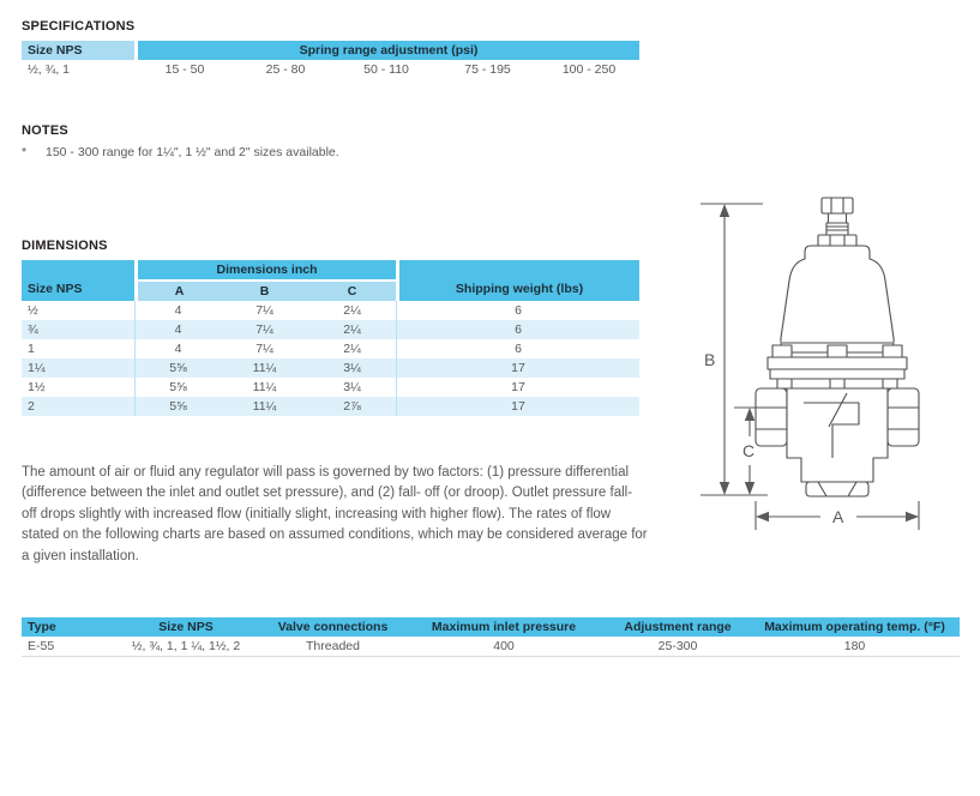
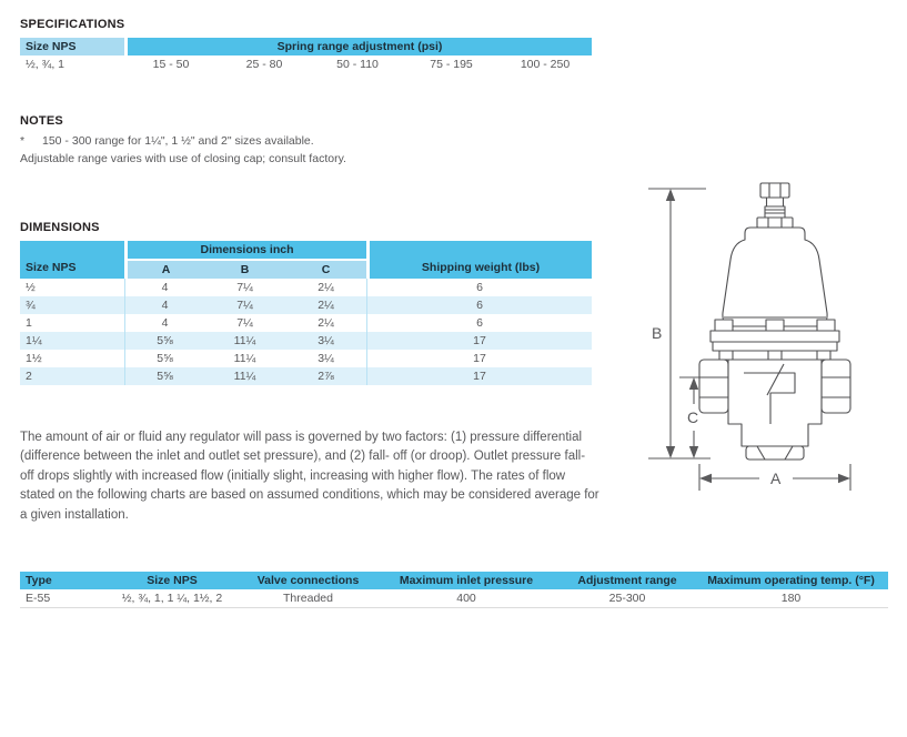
  SPECIFICATIONS
  Size NPS	Spring range adjustment (psi)
  ½, ¾, 1	15 - 50	25 - 80	50 - 110	75 - 195	100 - 250
  NOTES
  *
  150 - 300 range for 1¼", 1 ½" and 2" sizes available.
+ Adjustable range varies with use of closing cap; consult factory.
  DIMENSIONS
  Size NPS	Dimensions inch	Shipping weight (lbs)
  A	B	C
  ½	4	7¼	2¼	6
  ¾	4	7¼	2¼	6
  1	4	7¼	2¼	6
  1¼	5⅝	11¼	3¼	17
  1½	5⅝	11¼	3¼	17
  2	5⅝	11¼	2⅞	17
  The amount of air or fluid any regulator will pass is governed by two factors: (1) pressure differential (difference between the inlet and outlet set pressure), and (2) fall- off (or droop). Outlet pressure fall- off drops slightly with increased flow (initially slight, increasing with higher flow). The rates of flow stated on the following charts are based on assumed conditions, which may be considered average for a given installation.
  Type	Size NPS	Valve connections	Maximum inlet pressure	Adjustment range	Maximum operating temp. (°F)
  E-55	½, ¾, 1, 1 ¼, 1½, 2	Threaded	400	25-300	180
  B
  C
  A
